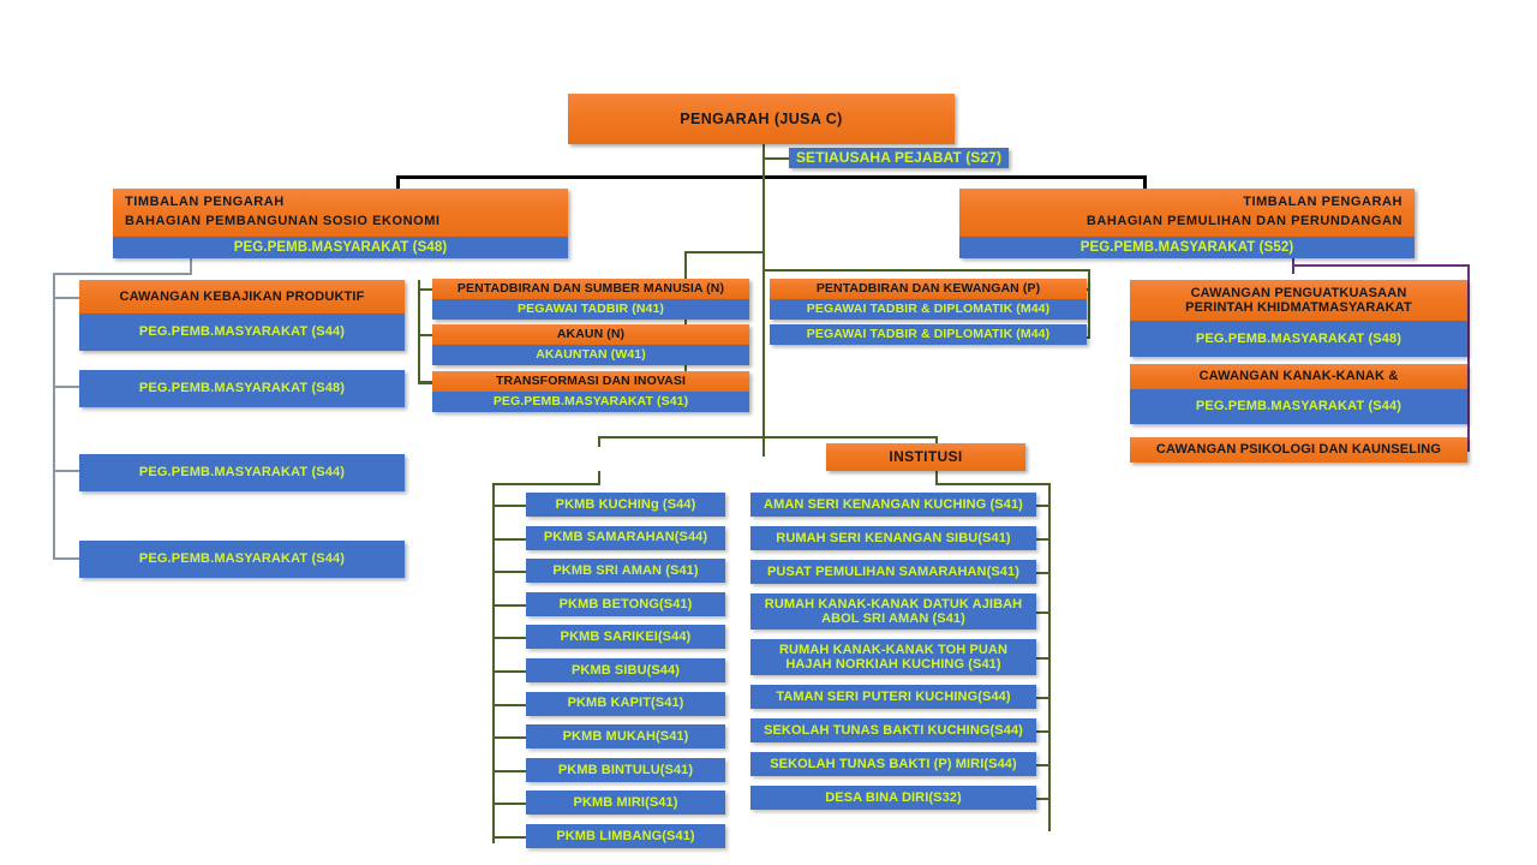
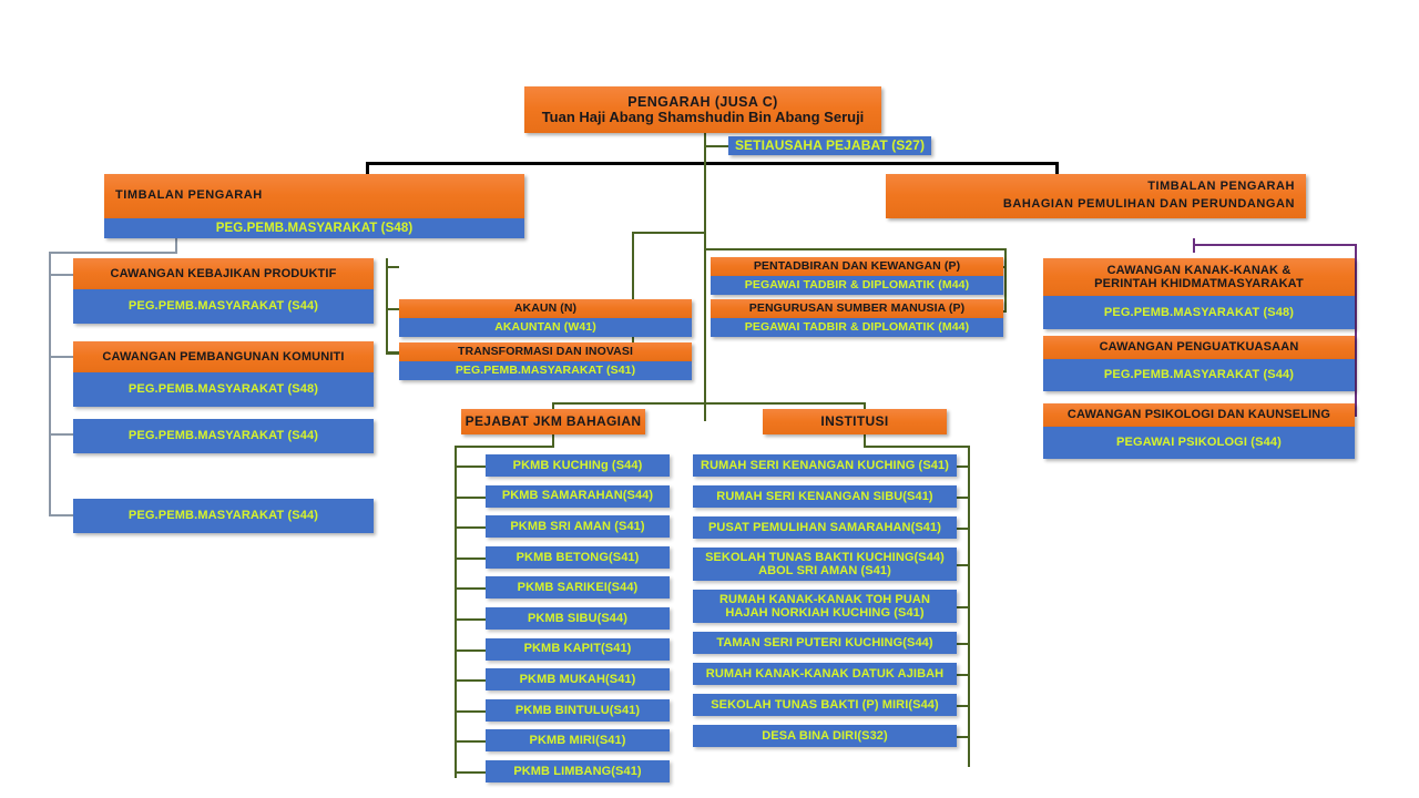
  PENGARAH (JUSA C)
+ Tuan Haji Abang Shamshudin Bin Abang Seruji
  SETIAUSAHA PEJABAT (S27)
  TIMBALAN PENGARAH
- BAHAGIAN PEMBANGUNAN SOSIO EKONOMI
  PEG.PEMB.MASYARAKAT (S48)
  TIMBALAN PENGARAH
  BAHAGIAN PEMULIHAN DAN PERUNDANGAN
- PEG.PEMB.MASYARAKAT (S52)
  CAWANGAN KEBAJIKAN PRODUKTIF
  PEG.PEMB.MASYARAKAT (S44)
+ CAWANGAN PEMBANGUNAN KOMUNITI
  PEG.PEMB.MASYARAKAT (S48)
  PEG.PEMB.MASYARAKAT (S44)
  PEG.PEMB.MASYARAKAT (S44)
- PENTADBIRAN DAN SUMBER MANUSIA (N)
- PEGAWAI TADBIR (N41)
  AKAUN (N)
  AKAUNTAN (W41)
  TRANSFORMASI DAN INOVASI
  PEG.PEMB.MASYARAKAT (S41)
  PENTADBIRAN DAN KEWANGAN (P)
  PEGAWAI TADBIR & DIPLOMATIK (M44)
+ PENGURUSAN SUMBER MANUSIA (P)
  PEGAWAI TADBIR & DIPLOMATIK (M44)
- CAWANGAN PENGUATKUASAAN
+ CAWANGAN KANAK-KANAK &
  PERINTAH KHIDMATMASYARAKAT
  PEG.PEMB.MASYARAKAT (S48)
- CAWANGAN KANAK-KANAK &
+ CAWANGAN PENGUATKUASAAN
  PEG.PEMB.MASYARAKAT (S44)
  CAWANGAN PSIKOLOGI DAN KAUNSELING
+ PEGAWAI PSIKOLOGI (S44)
+ PEJABAT JKM BAHAGIAN
  INSTITUSI
  PKMB KUCHINg (S44)
  PKMB SAMARAHAN(S44)
  PKMB SRI AMAN (S41)
  PKMB BETONG(S41)
  PKMB SARIKEI(S44)
  PKMB SIBU(S44)
  PKMB KAPIT(S41)
  PKMB MUKAH(S41)
  PKMB BINTULU(S41)
  PKMB MIRI(S41)
  PKMB LIMBANG(S41)
- AMAN SERI KENANGAN KUCHING (S41)
+ RUMAH SERI KENANGAN KUCHING (S41)
  RUMAH SERI KENANGAN SIBU(S41)
  PUSAT PEMULIHAN SAMARAHAN(S41)
- RUMAH KANAK-KANAK DATUK AJIBAH
+ SEKOLAH TUNAS BAKTI KUCHING(S44)
  ABOL SRI AMAN (S41)
  RUMAH KANAK-KANAK TOH PUAN
  HAJAH NORKIAH KUCHING (S41)
  TAMAN SERI PUTERI KUCHING(S44)
- SEKOLAH TUNAS BAKTI KUCHING(S44)
+ RUMAH KANAK-KANAK DATUK AJIBAH
  SEKOLAH TUNAS BAKTI (P) MIRI(S44)
  DESA BINA DIRI(S32)
